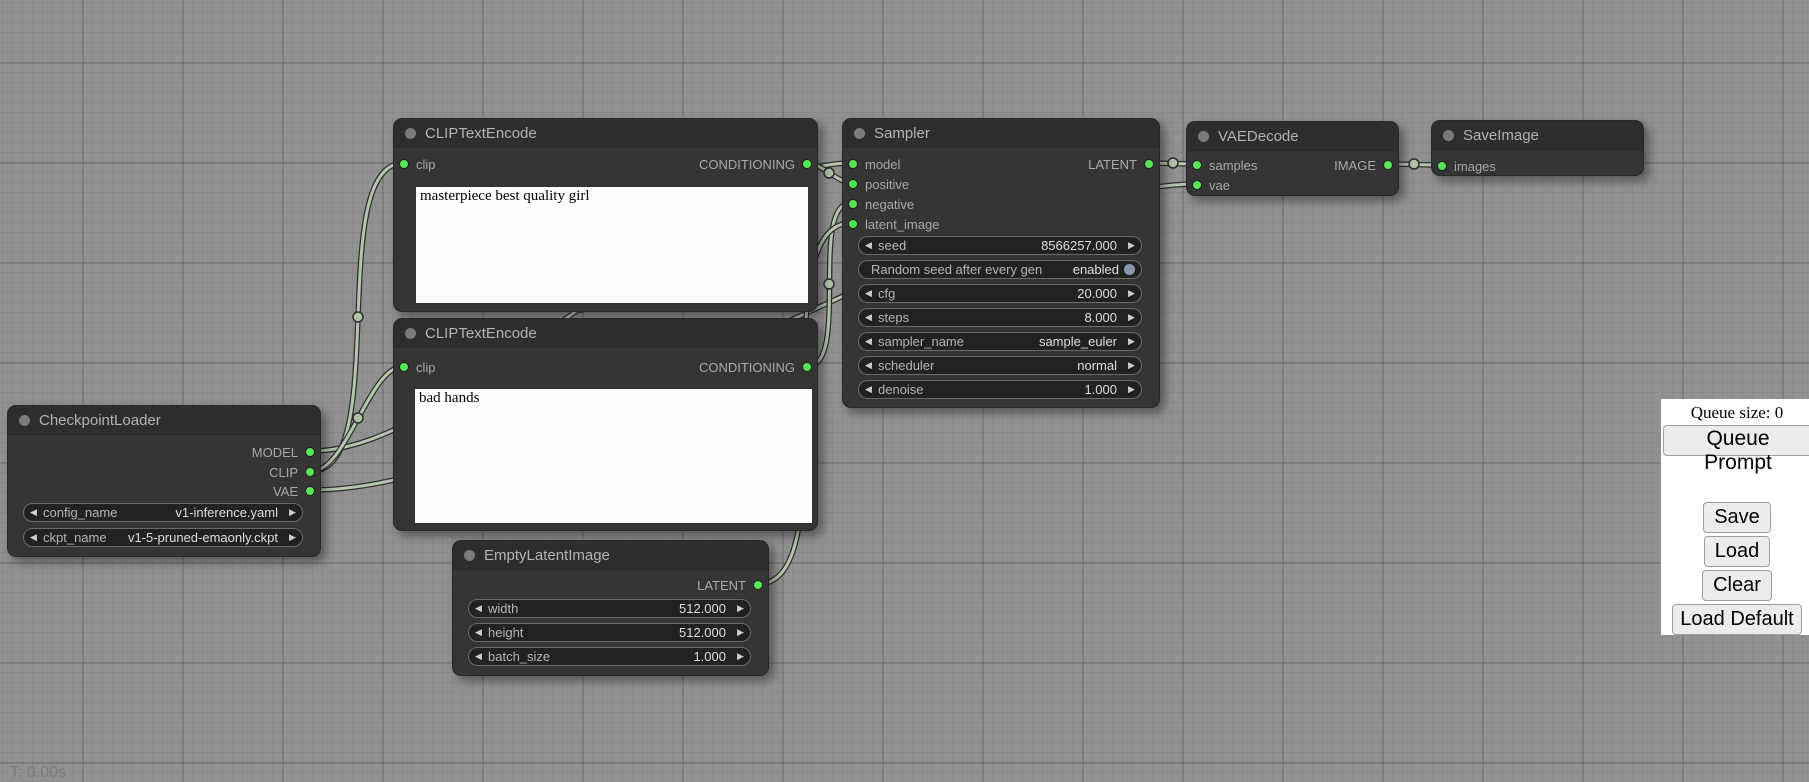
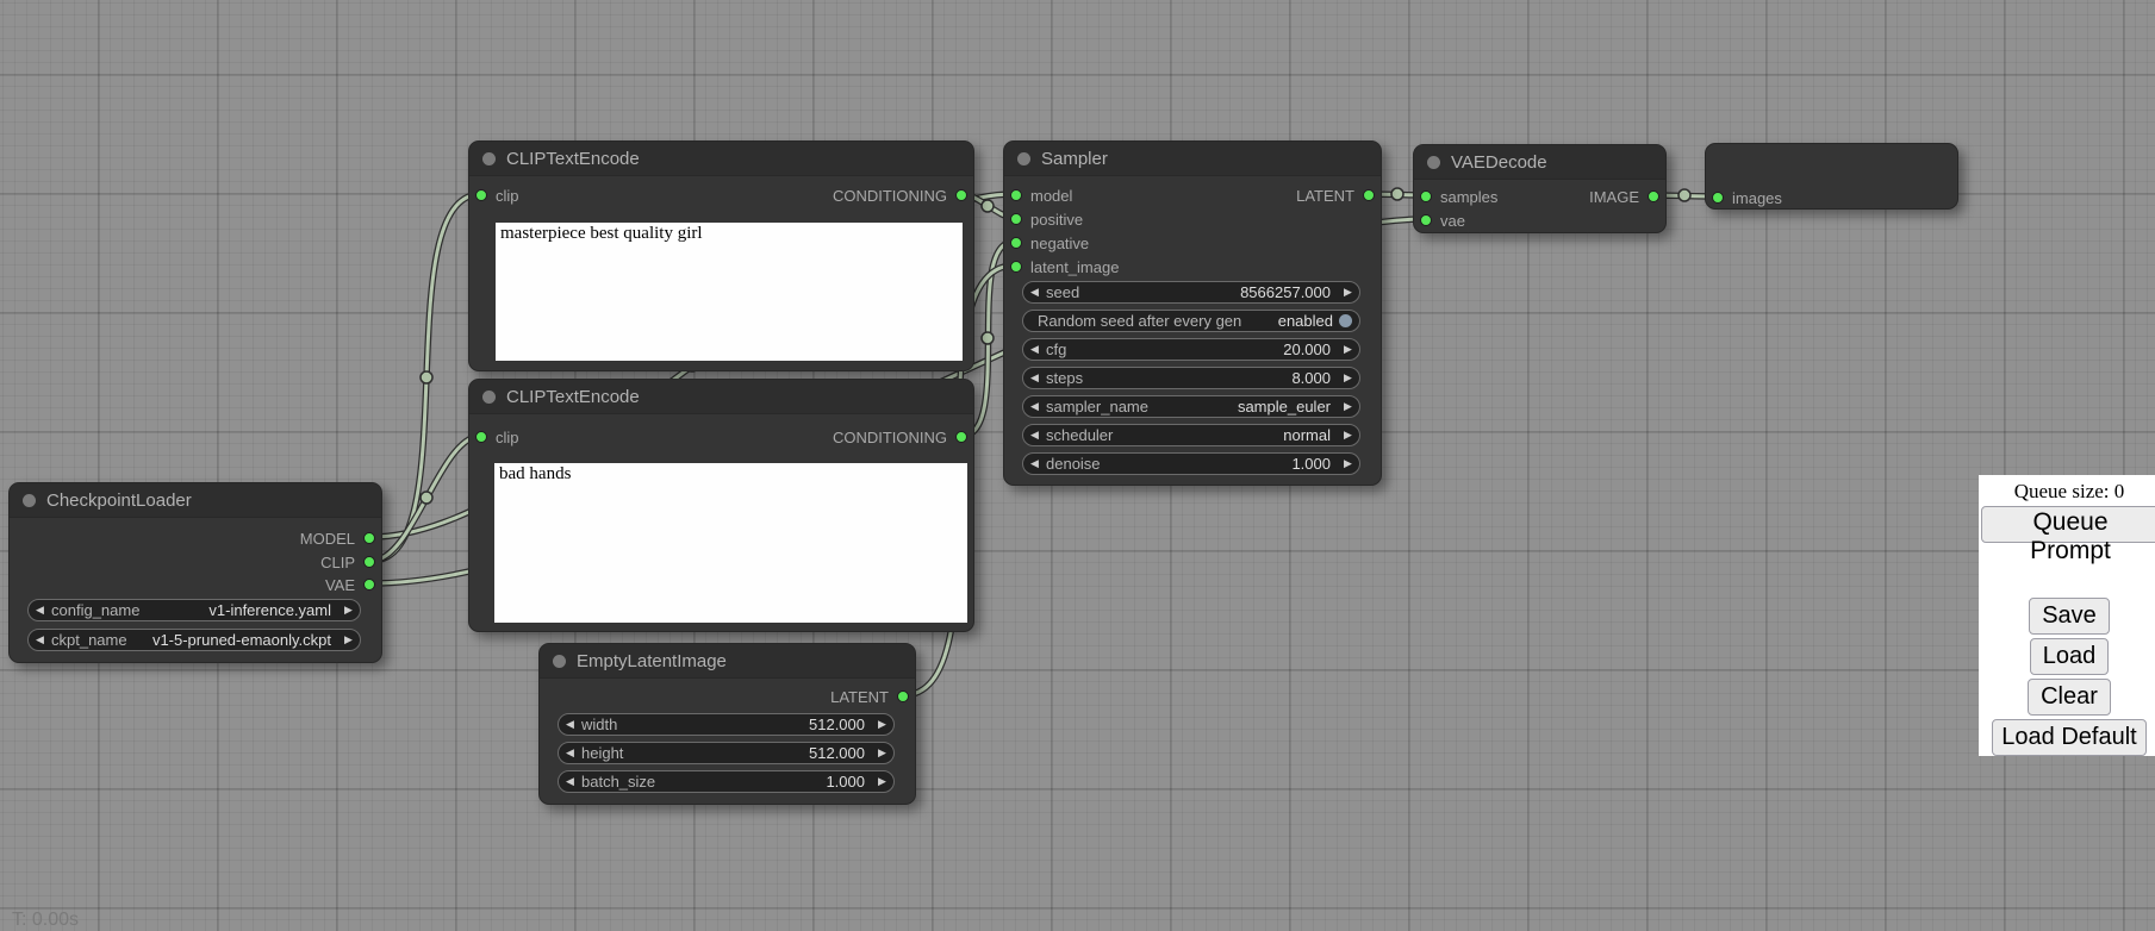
  CheckpointLoader
  MODEL
  CLIP
  VAE
  config_name
  v1-inference.yaml
  ckpt_name
  v1-5-pruned-emaonly.ckpt
  CLIPTextEncode
  clip
  CONDITIONING
  masterpiece best quality girl
  CLIPTextEncode
  clip
  CONDITIONING
  bad hands
  EmptyLatentImage
  LATENT
  width
  512.000
  height
  512.000
  batch_size
  1.000
  Sampler
  model
  positive
  negative
  latent_image
  LATENT
  seed
  8566257.000
  Random seed after every gen
  enabled
  cfg
  20.000
  steps
  8.000
  sampler_name
  sample_euler
  scheduler
  normal
  denoise
  1.000
  VAEDecode
  samples
  vae
  IMAGE
- SaveImage
  images
  Queue size: 0
  Queue Prompt
  Save
  Load
  Clear
  Load Default
